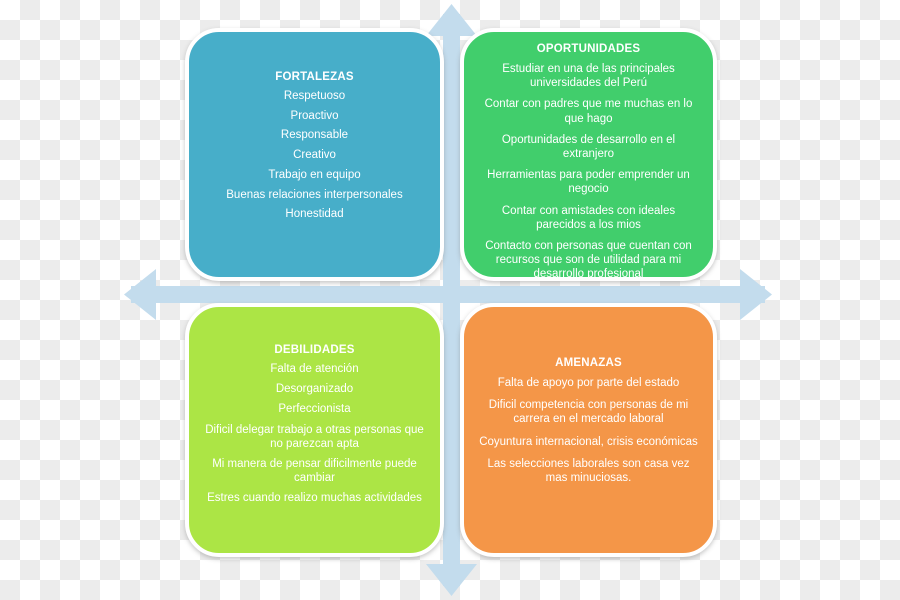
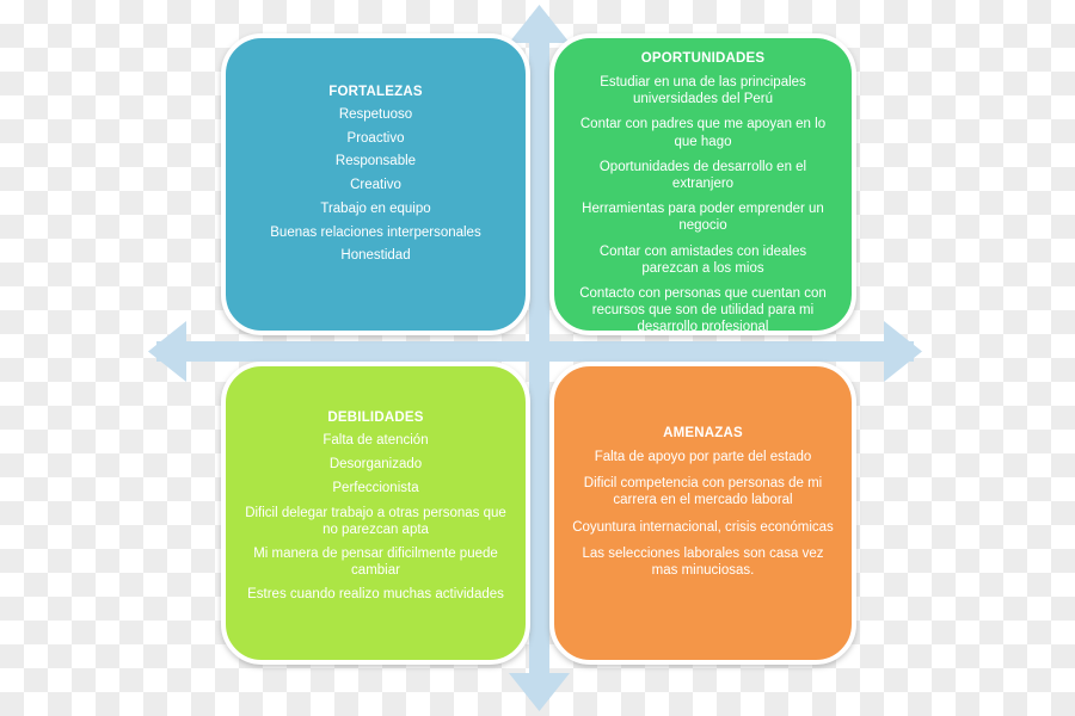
  FORTALEZAS
  Respetuoso
  Proactivo
  Responsable
  Creativo
  Trabajo en equipo
  Buenas relaciones interpersonales
  Honestidad
  OPORTUNIDADES
  Estudiar en una de las principales universidades del Perú
- Contar con padres que me muchas en lo que hago
+ Contar con padres que me apoyan en lo que hago
  Oportunidades de desarrollo en el extranjero
  Herramientas para poder emprender un negocio
- Contar con amistades con ideales parecidos a los mios
+ Contar con amistades con ideales parezcan a los mios
  Contacto con personas que cuentan con recursos que son de utilidad para mi desarrollo profesional
  DEBILIDADES
  Falta de atención
  Desorganizado
  Perfeccionista
  Dificil delegar trabajo a otras personas que no parezcan apta
  Mi manera de pensar dificilmente puede cambiar
  Estres cuando realizo muchas actividades
  AMENAZAS
  Falta de apoyo por parte del estado
  Dificil competencia con personas de mi carrera en el mercado laboral
  Coyuntura internacional, crisis económicas
  Las selecciones laborales son casa vez mas minuciosas.
